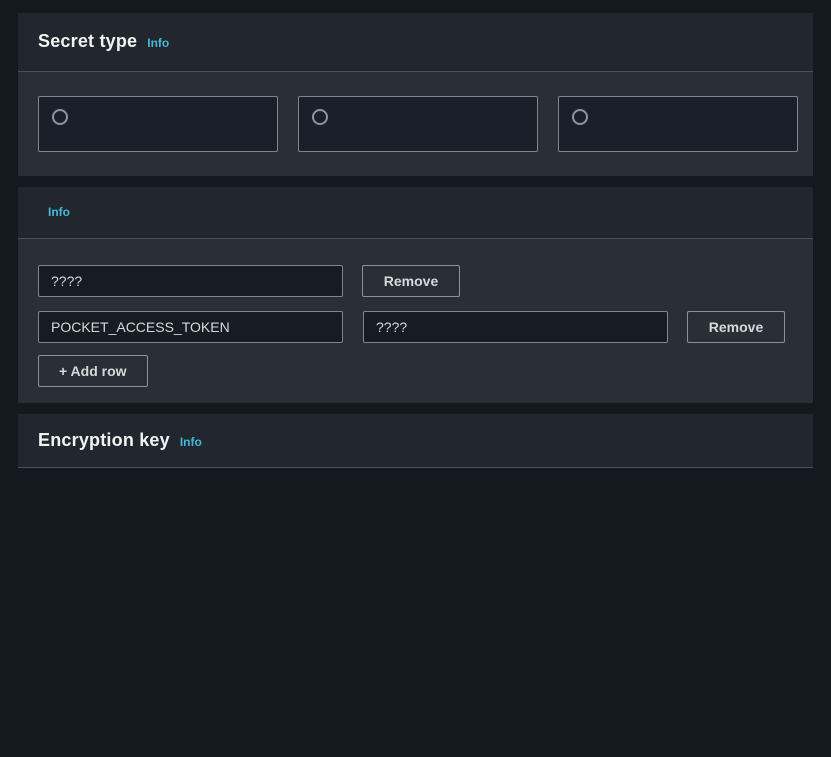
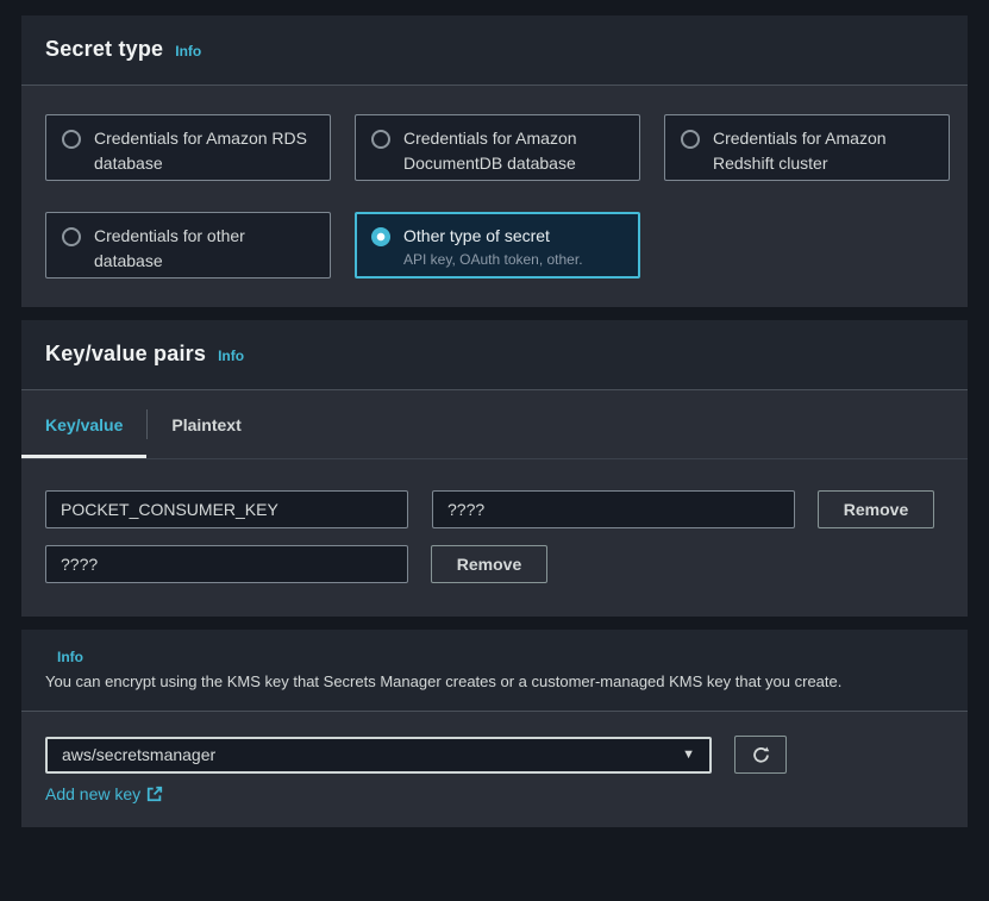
  Secret type
  Info
+ Credentials for Amazon RDS database
+ Credentials for Amazon DocumentDB database
+ Credentials for Amazon Redshift cluster
+ Credentials for other database
+ Other type of secret
+ API key, OAuth token, other.
+ Key/value pairs
  Info
+ Key/value
+ Plaintext
+ POCKET_CONSUMER_KEY
  ????
  Remove
- POCKET_ACCESS_TOKEN
  ????
  Remove
- + Add row
- Encryption key
  Info
+ You can encrypt using the KMS key that Secrets Manager creates or a customer-managed KMS key that you create.
+ aws/secretsmanager
+ ▼
+ Add new key
